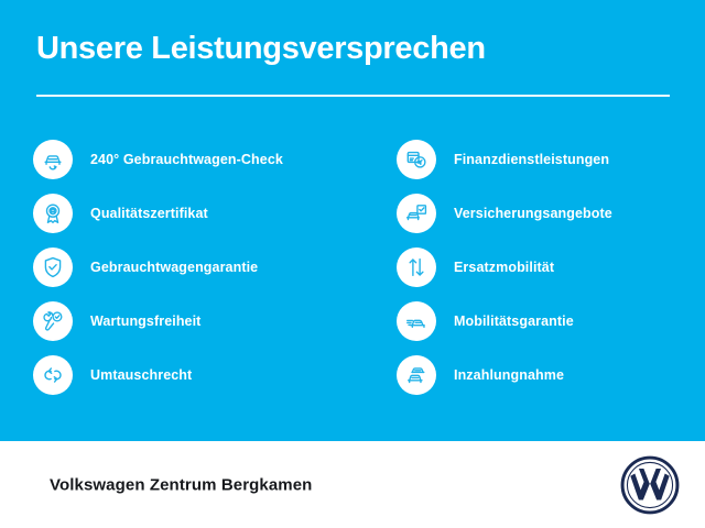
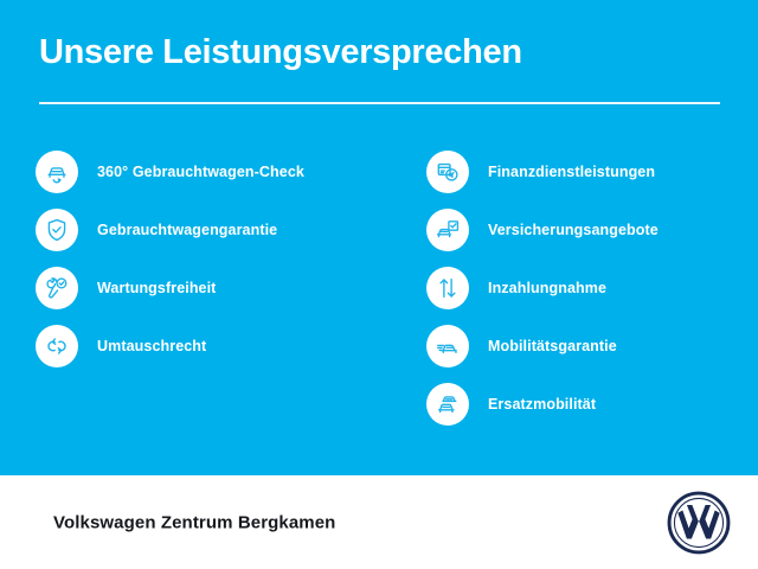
  Unsere Leistungsversprechen
- 240° Gebrauchtwagen-Check
+ 360° Gebrauchtwagen-Check
- Qualitätszertifikat
  Gebrauchtwagengarantie
  Wartungsfreiheit
  Umtauschrecht
  Finanzdienstleistungen
  Versicherungsangebote
- Ersatzmobilität
+ Inzahlungnahme
  Mobilitätsgarantie
- Inzahlungnahme
+ Ersatzmobilität
  Volkswagen Zentrum Bergkamen
